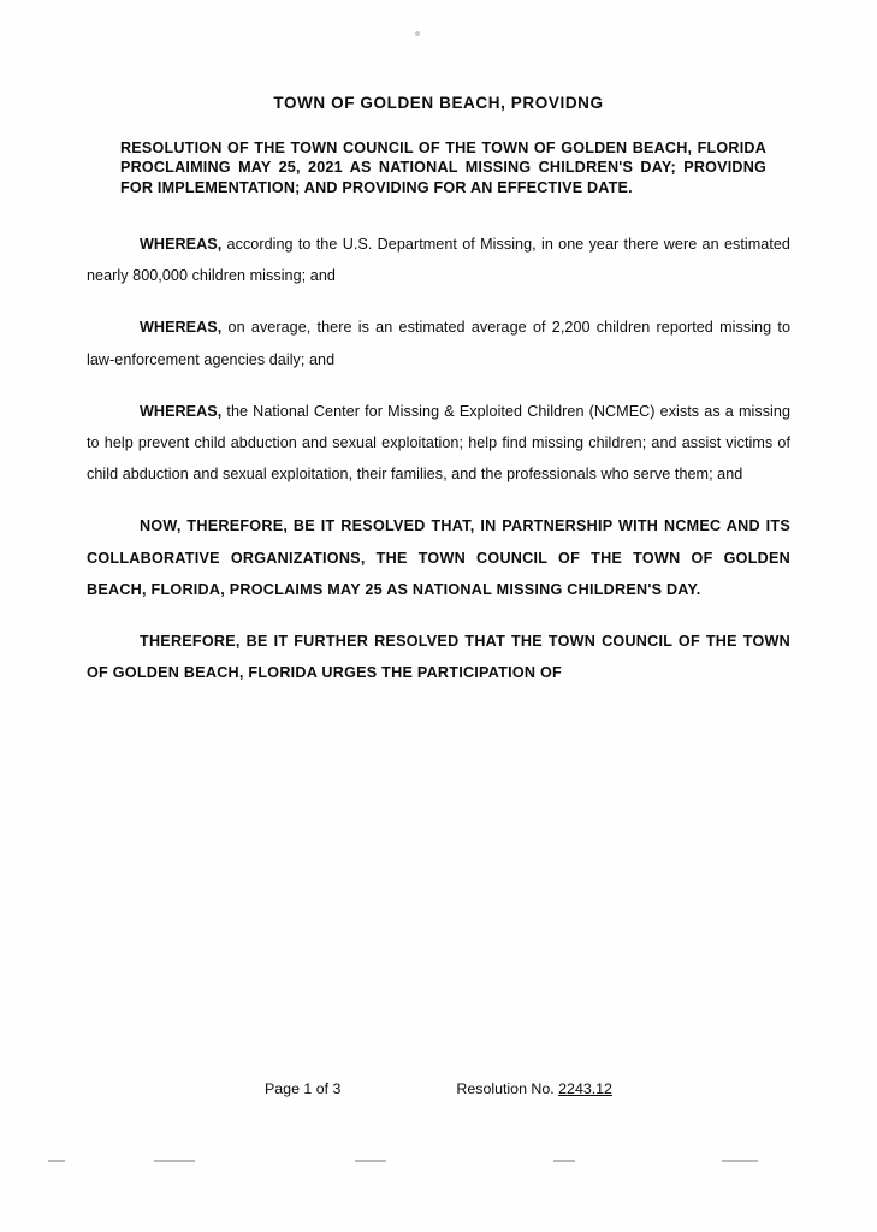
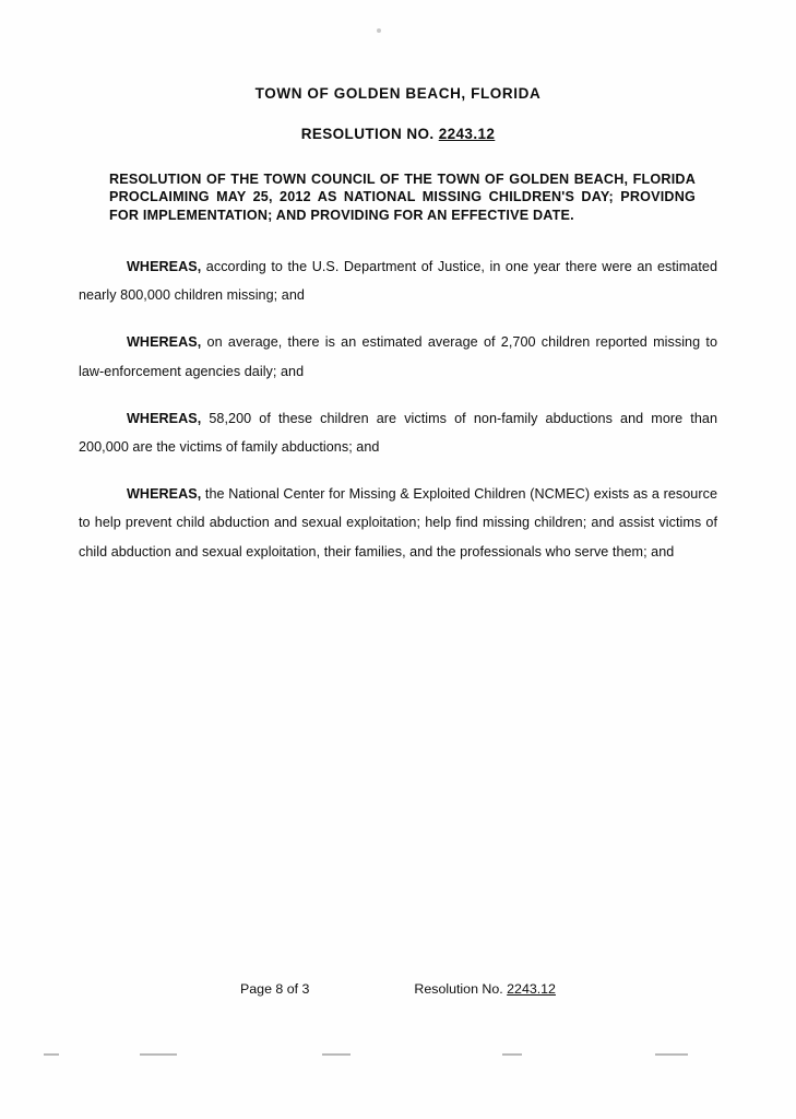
- TOWN OF GOLDEN BEACH, PROVIDNG
+ TOWN OF GOLDEN BEACH, FLORIDA
+ RESOLUTION NO. 2243.12
- RESOLUTION OF THE TOWN COUNCIL OF THE TOWN OF GOLDEN BEACH, FLORIDA PROCLAIMING MAY 25, 2021 AS NATIONAL MISSING CHILDREN'S DAY; PROVIDNG FOR IMPLEMENTATION; AND PROVIDING FOR AN EFFECTIVE DATE.
+ RESOLUTION OF THE TOWN COUNCIL OF THE TOWN OF GOLDEN BEACH, FLORIDA PROCLAIMING MAY 25, 2012 AS NATIONAL MISSING CHILDREN'S DAY; PROVIDNG FOR IMPLEMENTATION; AND PROVIDING FOR AN EFFECTIVE DATE.
- WHEREAS, according to the U.S. Department of Missing, in one year there were an estimated nearly 800,000 children missing; and
+ WHEREAS, according to the U.S. Department of Justice, in one year there were an estimated nearly 800,000 children missing; and
- WHEREAS, on average, there is an estimated average of 2,200 children reported missing to law-enforcement agencies daily; and
+ WHEREAS, on average, there is an estimated average of 2,700 children reported missing to law-enforcement agencies daily; and
+ WHEREAS, 58,200 of these children are victims of non-family abductions and more than 200,000 are the victims of family abductions; and
- WHEREAS, the National Center for Missing & Exploited Children (NCMEC) exists as a missing to help prevent child abduction and sexual exploitation; help find missing children; and assist victims of child abduction and sexual exploitation, their families, and the professionals who serve them; and
+ WHEREAS, the National Center for Missing & Exploited Children (NCMEC) exists as a resource to help prevent child abduction and sexual exploitation; help find missing children; and assist victims of child abduction and sexual exploitation, their families, and the professionals who serve them; and
- NOW, THEREFORE, BE IT RESOLVED THAT, IN PARTNERSHIP WITH NCMEC AND ITS COLLABORATIVE ORGANIZATIONS, THE TOWN COUNCIL OF THE TOWN OF GOLDEN BEACH, FLORIDA, PROCLAIMS MAY 25 AS NATIONAL MISSING CHILDREN'S DAY.
- THEREFORE, BE IT FURTHER RESOLVED THAT THE TOWN COUNCIL OF THE TOWN OF GOLDEN BEACH, FLORIDA URGES THE PARTICIPATION OF
- Page 1 of 3
+ Page 8 of 3
  Resolution No. 2243.12
